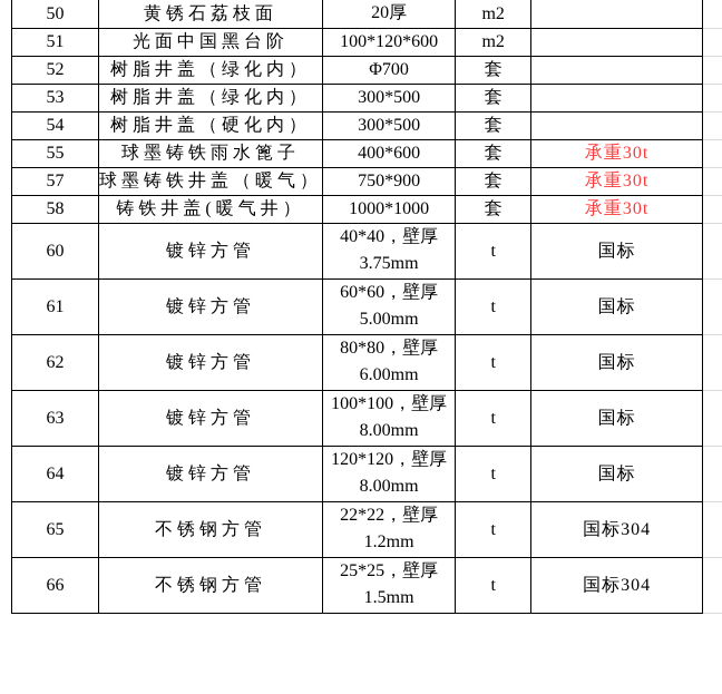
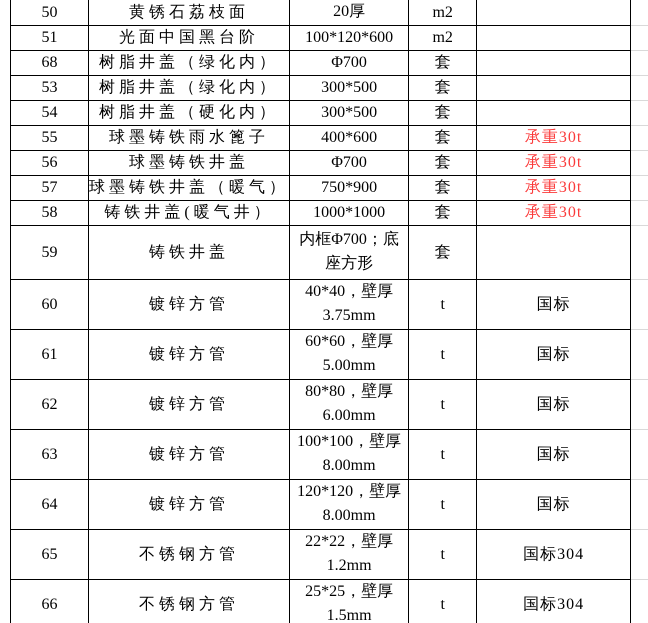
  50	黄锈石荔枝面	20厚	m2
  51	光面中国黑台阶	100*120*600	m2
- 52	树脂井盖（绿化内）	Φ700	套
+ 68	树脂井盖（绿化内）	Φ700	套
  53	树脂井盖（绿化内）	300*500	套
  54	树脂井盖（硬化内）	300*500	套
  55	球墨铸铁雨水篦子	400*600	套	承重30t
+ 56	球墨铸铁井盖	Φ700	套	承重30t
  57	球墨铸铁井盖（暖气）	750*900	套	承重30t
  58	铸铁井盖(暖气井）	1000*1000	套	承重30t
+ 59	铸铁井盖	内框Φ700；底座方形	套
  60	镀锌方管	40*40，壁厚3.75mm	t	国标
  61	镀锌方管	60*60，壁厚5.00mm	t	国标
  62	镀锌方管	80*80，壁厚6.00mm	t	国标
  63	镀锌方管	100*100，壁厚8.00mm	t	国标
  64	镀锌方管	120*120，壁厚8.00mm	t	国标
  65	不锈钢方管	22*22，壁厚1.2mm	t	国标304
  66	不锈钢方管	25*25，壁厚1.5mm	t	国标304
